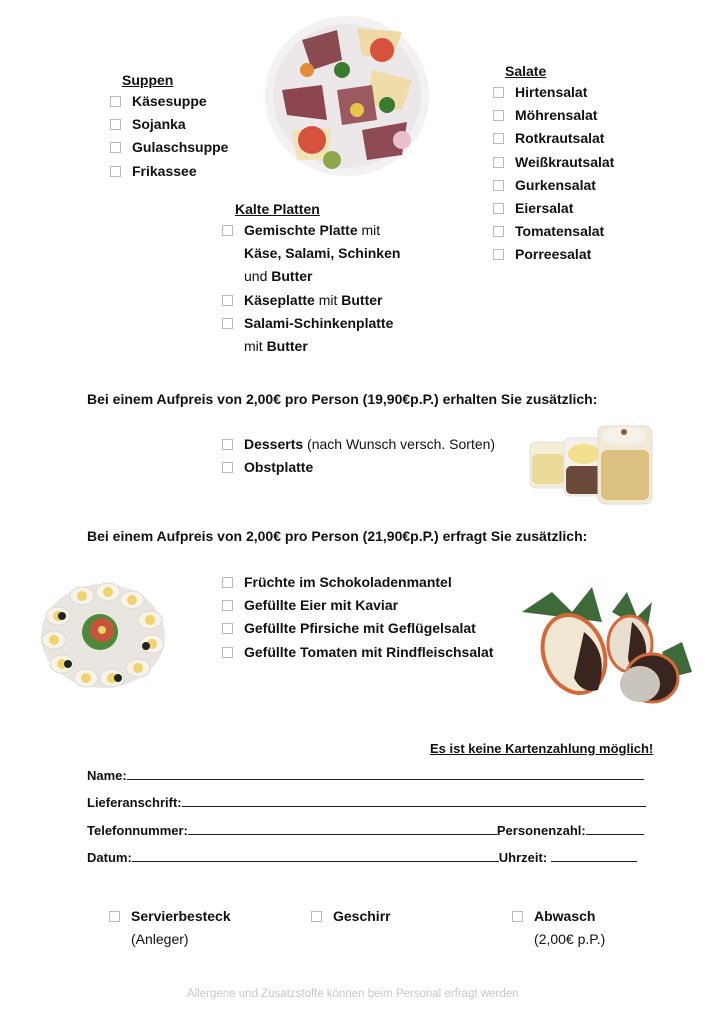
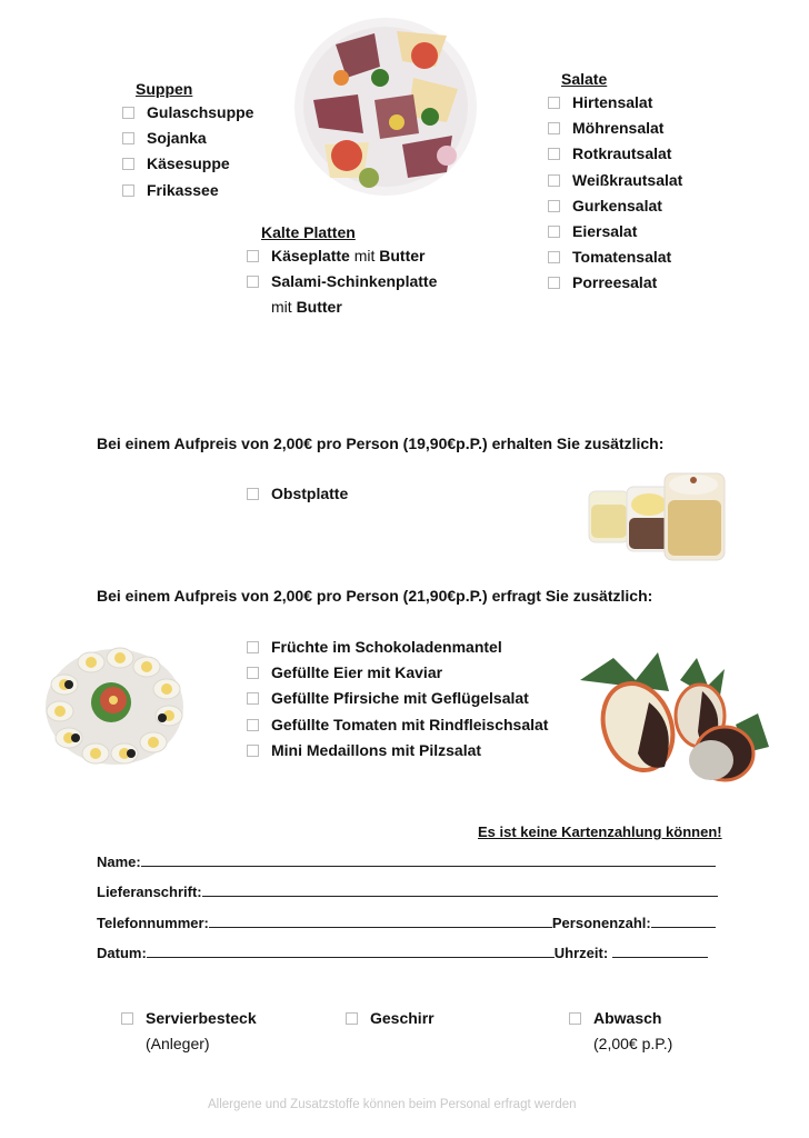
  Suppen
- Käsesuppe
+ Gulaschsuppe
  Sojanka
- Gulaschsuppe
+ Käsesuppe
  Frikassee
  Salate
  Hirtensalat
  Möhrensalat
  Rotkrautsalat
  Weißkrautsalat
  Gurkensalat
  Eiersalat
  Tomatensalat
  Porreesalat
  Kalte Platten
- Gemischte Platte mit
- Käse, Salami, Schinken
- und Butter
  Käseplatte mit Butter
  Salami-Schinkenplatte
  mit Butter
  Bei einem Aufpreis von 2,00€ pro Person (19,90€p.P.) erhalten Sie zusätzlich:
- Desserts (nach Wunsch versch. Sorten)
  Obstplatte
  Bei einem Aufpreis von 2,00€ pro Person (21,90€p.P.) erfragt Sie zusätzlich:
  Früchte im Schokoladenmantel
  Gefüllte Eier mit Kaviar
  Gefüllte Pfirsiche mit Geflügelsalat
  Gefüllte Tomaten mit Rindfleischsalat
+ Mini Medaillons mit Pilzsalat
- Es ist keine Kartenzahlung möglich!
+ Es ist keine Kartenzahlung können!
  Name:
  Lieferanschrift:
  Telefonnummer: Personenzahl:
  Datum: Uhrzeit:
  Servierbesteck
  (Anleger)
  Geschirr
  Abwasch
  (2,00€ p.P.)
  Allergene und Zusatzstoffe können beim Personal erfragt werden
